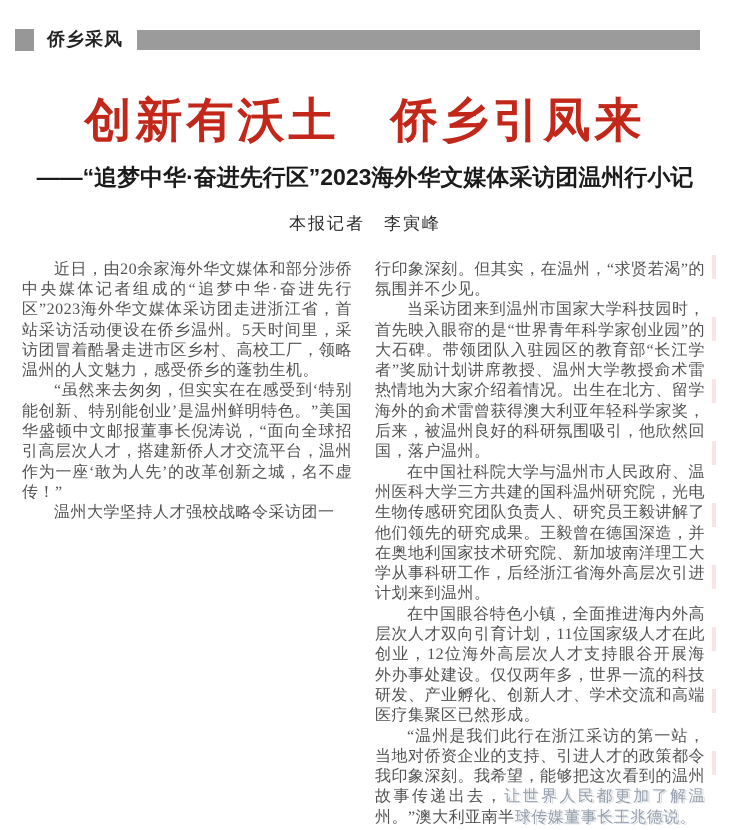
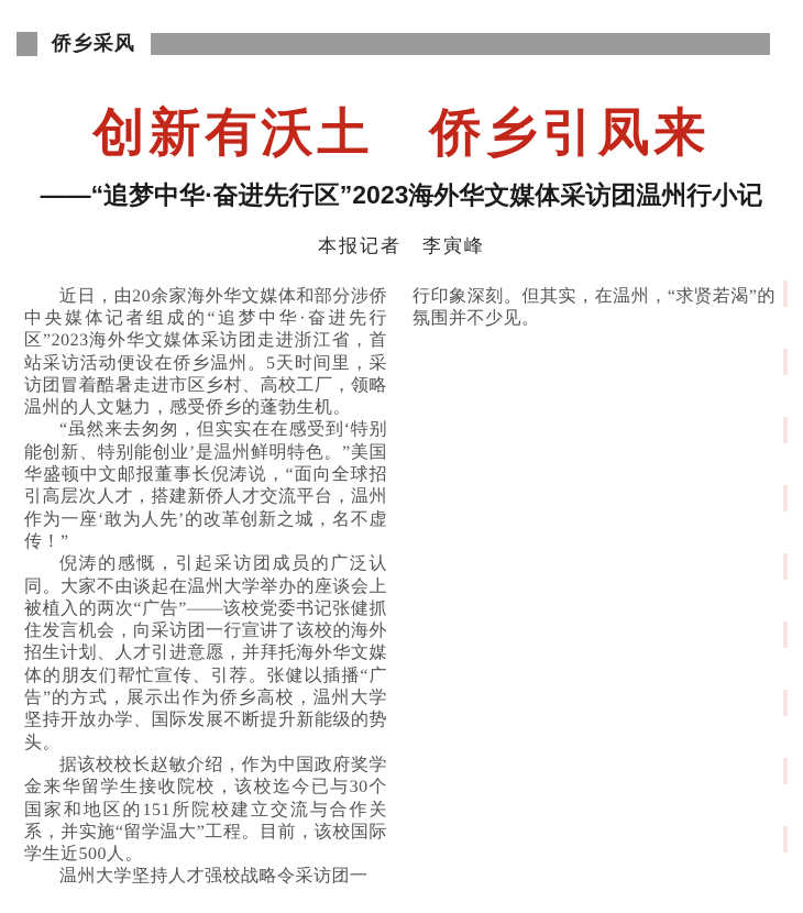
  侨乡采风
  创新有沃土 侨乡引凤来
  ——“追梦中华·奋进先行区”2023海外华文媒体采访团温州行小记
  本报记者 李寅峰
  近日，由20余家海外华文媒体和部分涉侨中央媒体记者组成的“追梦中华·奋进先行区”2023海外华文媒体采访团走进浙江省，首站采访活动便设在侨乡温州。5天时间里，采访团冒着酷暑走进市区乡村、高校工厂，领略温州的人文魅力，感受侨乡的蓬勃生机。
  “虽然来去匆匆，但实实在在感受到‘特别能创新、特别能创业’是温州鲜明特色。”美国华盛顿中文邮报董事长倪涛说，“面向全球招引高层次人才，搭建新侨人才交流平台，温州作为一座‘敢为人先’的改革创新之城，名不虚传！”
+ 倪涛的感慨，引起采访团成员的广泛认同。大家不由谈起在温州大学举办的座谈会上被植入的两次“广告”——该校党委书记张健抓住发言机会，向采访团一行宣讲了该校的海外招生计划、人才引进意愿，并拜托海外华文媒体的朋友们帮忙宣传、引荐。张健以插播“广告”的方式，展示出作为侨乡高校，温州大学坚持开放办学、国际发展不断提升新能级的势头。
+ 据该校校长赵敏介绍，作为中国政府奖学金来华留学生接收院校，该校迄今已与30个国家和地区的151所院校建立交流与合作关系，并实施“留学温大”工程。目前，该校国际学生近500人。
  温州大学坚持人才强校战略令采访团一
  行印象深刻。但其实，在温州，“求贤若渴”的氛围并不少见。
- 当采访团来到温州市国家大学科技园时，首先映入眼帘的是“世界青年科学家创业园”的大石碑。带领团队入驻园区的教育部“长江学者”奖励计划讲席教授、温州大学教授侴术雷热情地为大家介绍着情况。出生在北方、留学海外的侴术雷曾获得澳大利亚年轻科学家奖，后来，被温州良好的科研氛围吸引，他欣然回国，落户温州。
- 在中国社科院大学与温州市人民政府、温州医科大学三方共建的国科温州研究院，光电生物传感研究团队负责人、研究员王毅讲解了他们领先的研究成果。王毅曾在德国深造，并在奥地利国家技术研究院、新加坡南洋理工大学从事科研工作，后经浙江省海外高层次引进计划来到温州。
- 在中国眼谷特色小镇，全面推进海内外高层次人才双向引育计划，11位国家级人才在此创业，12位海外高层次人才支持眼谷开展海外办事处建设。仅仅两年多，世界一流的科技研发、产业孵化、创新人才、学术交流和高端医疗集聚区已然形成。
- “温州是我们此行在浙江采访的第一站，当地对侨资企业的支持、引进人才的政策都令我印象深刻。我希望，能够把这次看到的温州故事传递出去，让世界人民都更加了解温州。”澳大利亚南半球传媒董事长王兆德说。
